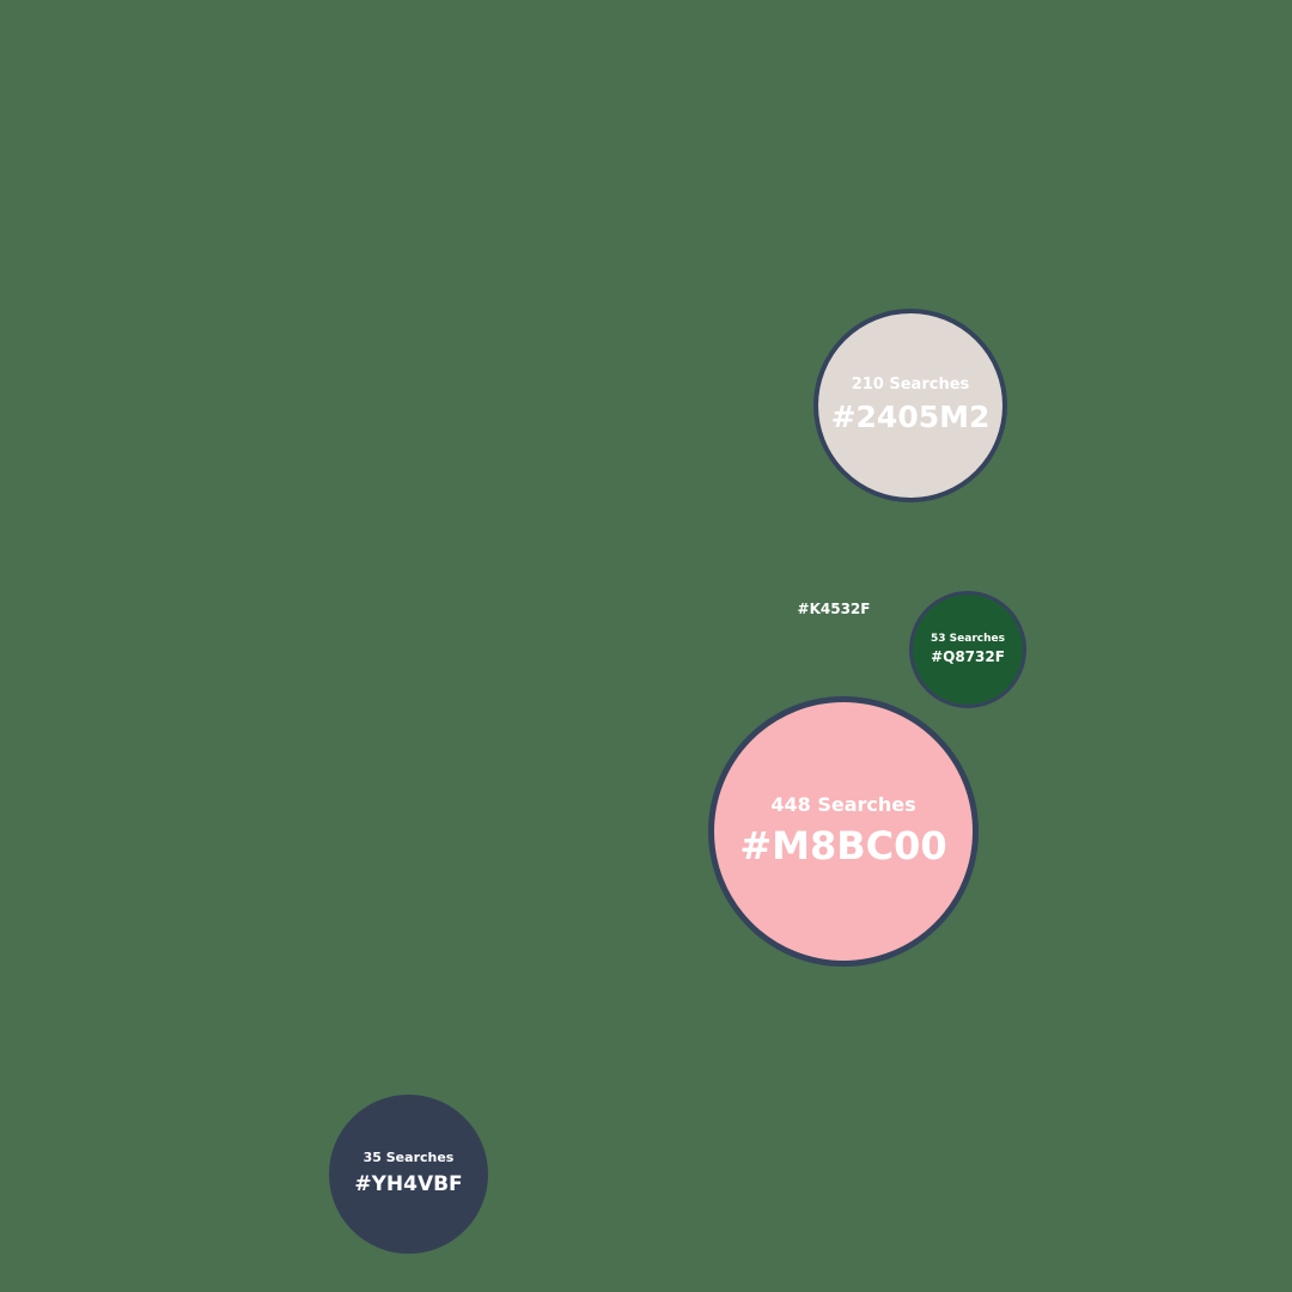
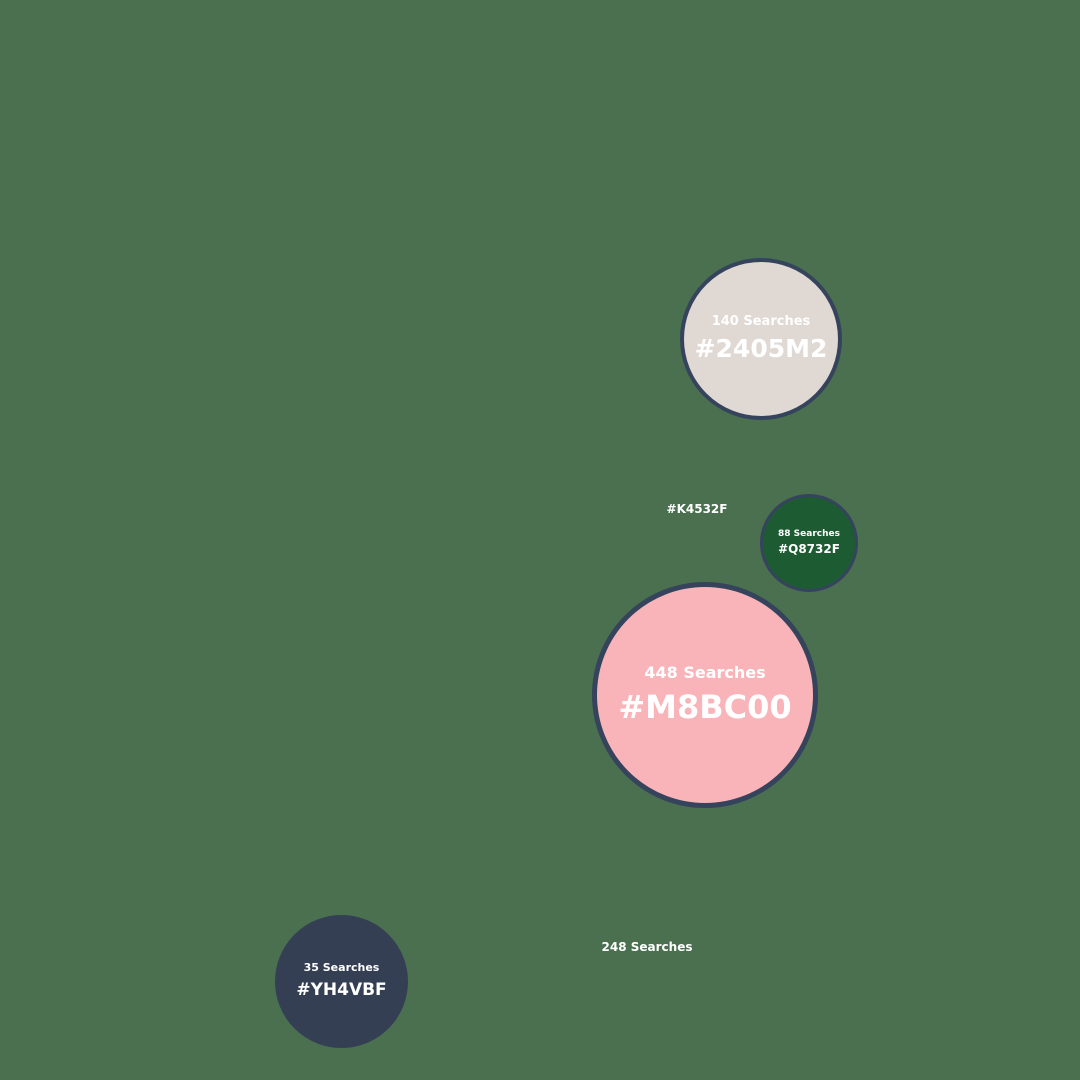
- 210 Searches
+ 140 Searches
  #2405M2
  #K4532F
- 53 Searches
+ 88 Searches
  #Q8732F
  448 Searches
  #M8BC00
+ 248 Searches
  35 Searches
  #YH4VBF
